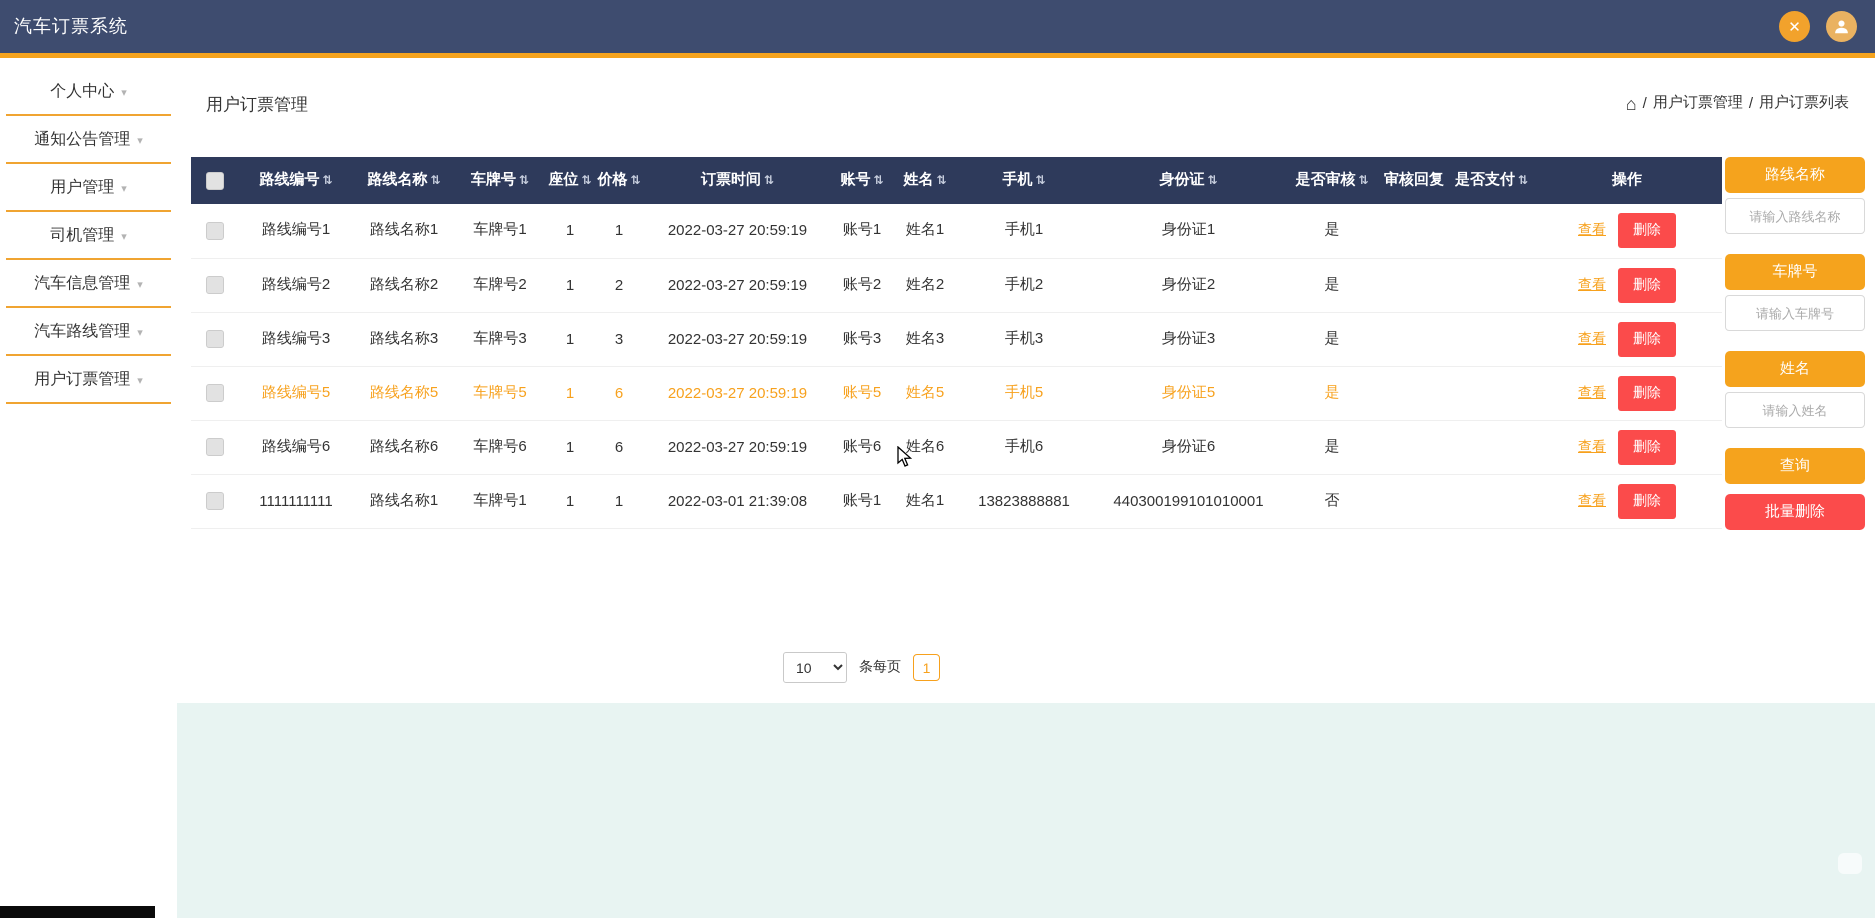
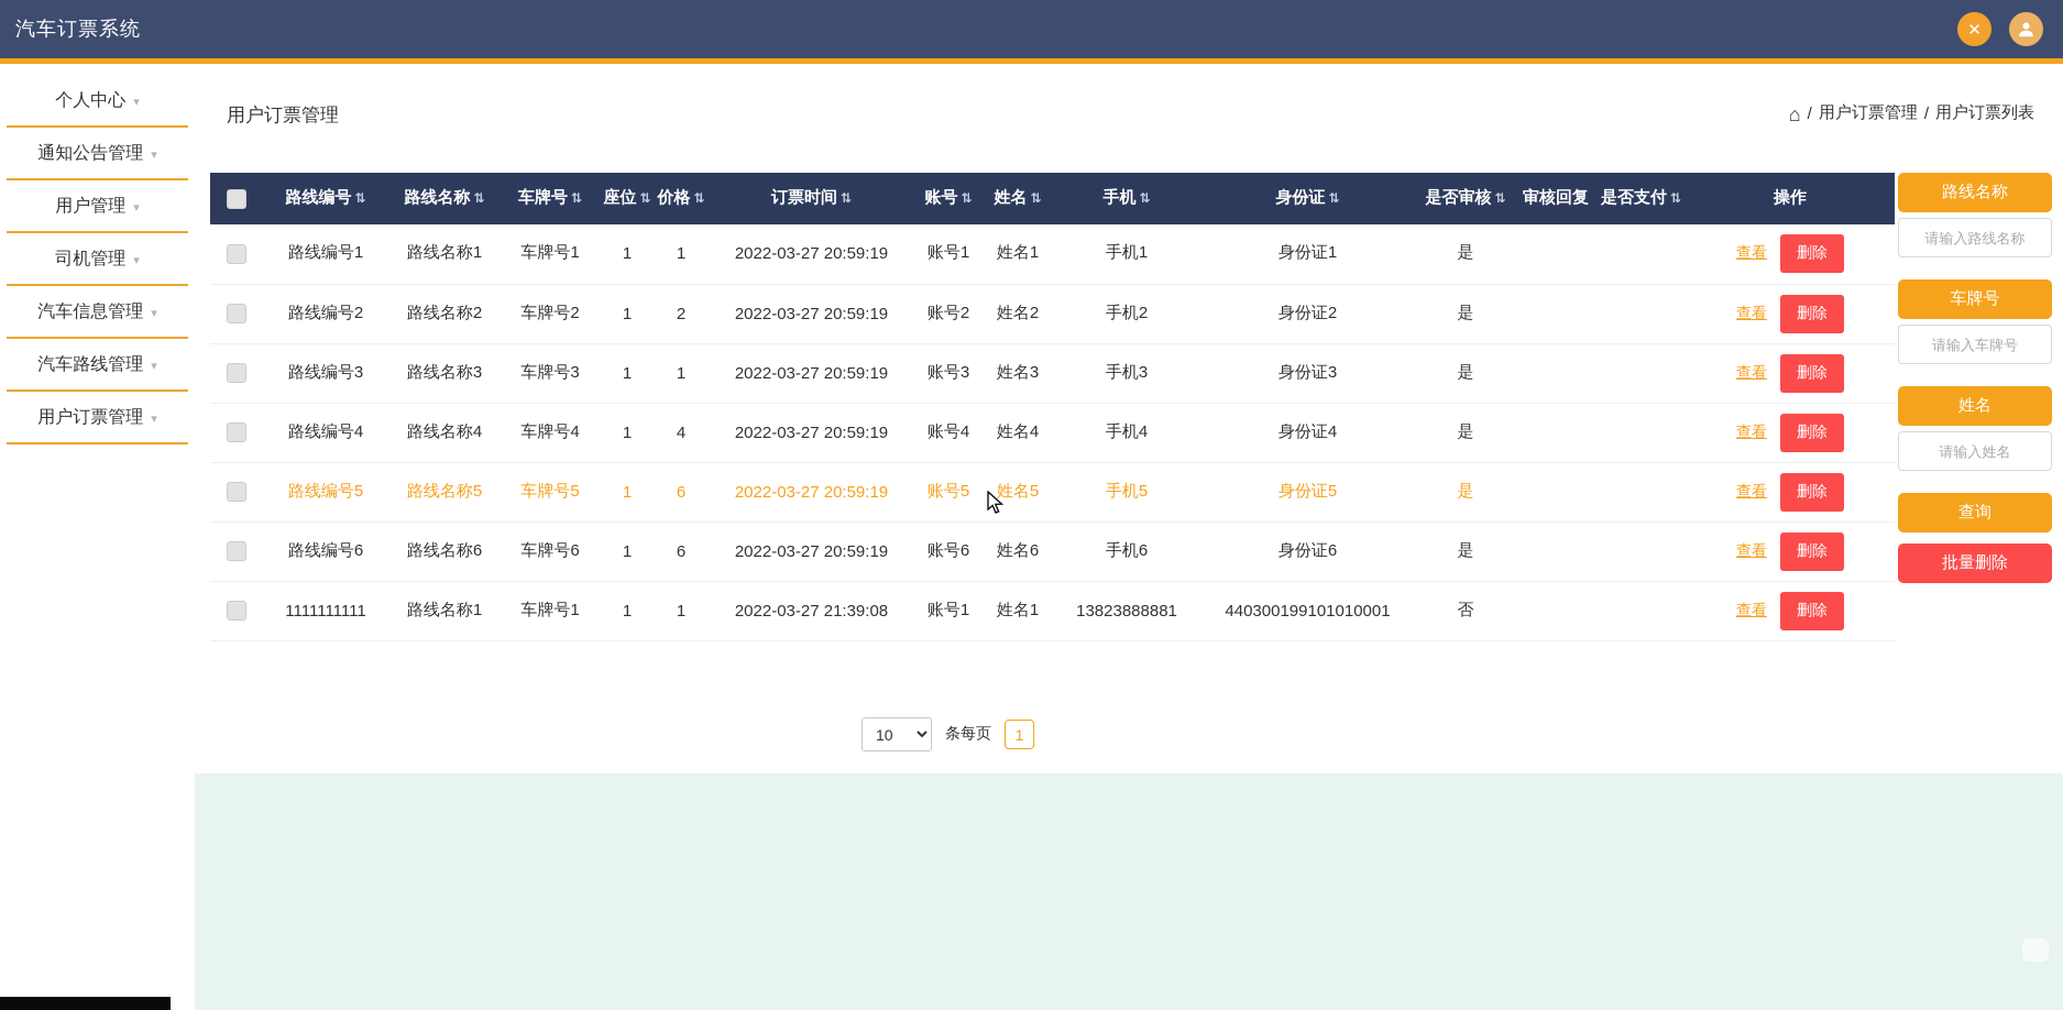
  汽车订票系统
  ✕
  个人中心
  ▾
  通知公告管理
  ▾
  用户管理
  ▾
  司机管理
  ▾
  汽车信息管理
  ▾
  汽车路线管理
  ▾
  用户订票管理
  ▾
  用户订票管理
  ⌂
  /
  用户订票管理
  /
  用户订票列表
  	路线编号 ⇅	路线名称 ⇅	车牌号 ⇅	座位 ⇅	价格 ⇅	订票时间 ⇅	账号 ⇅	姓名 ⇅	手机 ⇅	身份证 ⇅	是否审核 ⇅	审核回复	是否支付 ⇅	操作
  	路线编号1	路线名称1	车牌号1	1	1	2022-03-27 20:59:19	账号1	姓名1	手机1	身份证1	是			查看 删除
  	路线编号2	路线名称2	车牌号2	1	2	2022-03-27 20:59:19	账号2	姓名2	手机2	身份证2	是			查看 删除
- 	路线编号3	路线名称3	车牌号3	1	3	2022-03-27 20:59:19	账号3	姓名3	手机3	身份证3	是			查看 删除
+ 	路线编号3	路线名称3	车牌号3	1	1	2022-03-27 20:59:19	账号3	姓名3	手机3	身份证3	是			查看 删除
+ 	路线编号4	路线名称4	车牌号4	1	4	2022-03-27 20:59:19	账号4	姓名4	手机4	身份证4	是			查看 删除
  	路线编号5	路线名称5	车牌号5	1	6	2022-03-27 20:59:19	账号5	姓名5	手机5	身份证5	是			查看 删除
  	路线编号6	路线名称6	车牌号6	1	6	2022-03-27 20:59:19	账号6	姓名6	手机6	身份证6	是			查看 删除
- 	1111111111	路线名称1	车牌号1	1	1	2022-03-01 21:39:08	账号1	姓名1	13823888881	440300199101010001	否			查看 删除
+ 	1111111111	路线名称1	车牌号1	1	1	2022-03-27 21:39:08	账号1	姓名1	13823888881	440300199101010001	否			查看 删除
  10
  条每页
  1
  路线名称
  请输入路线名称
  车牌号
  请输入车牌号
  姓名
  请输入姓名
  查询
  批量删除
